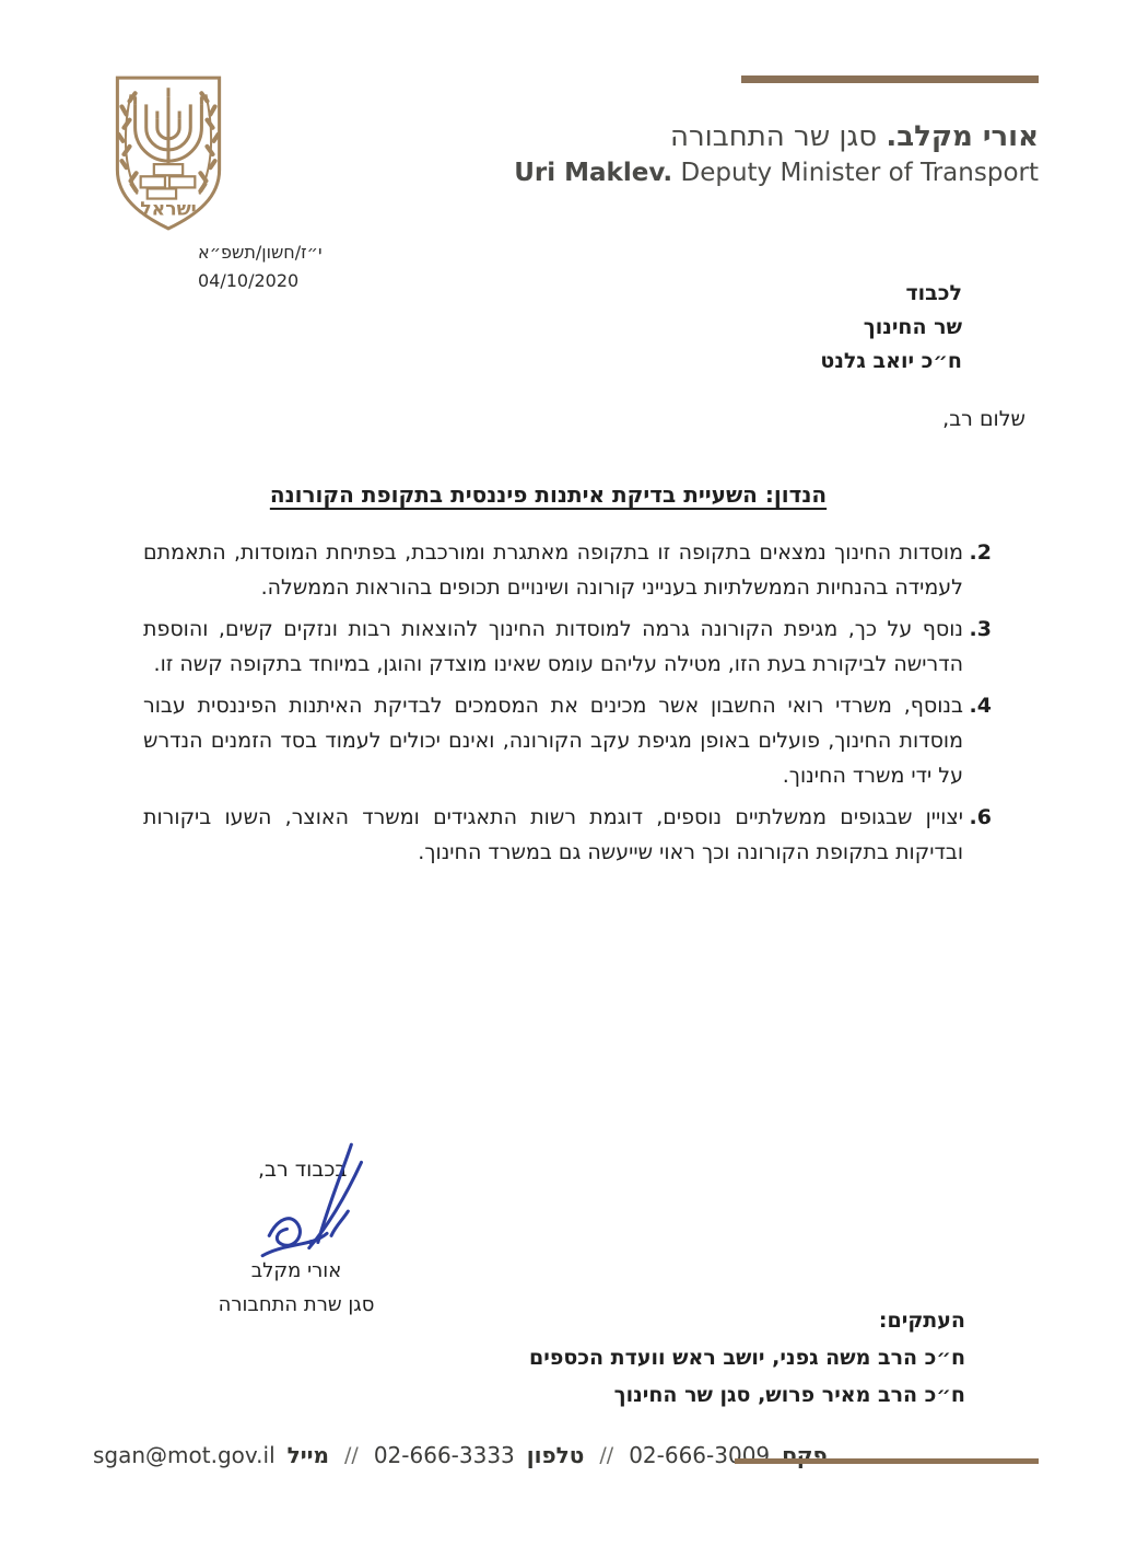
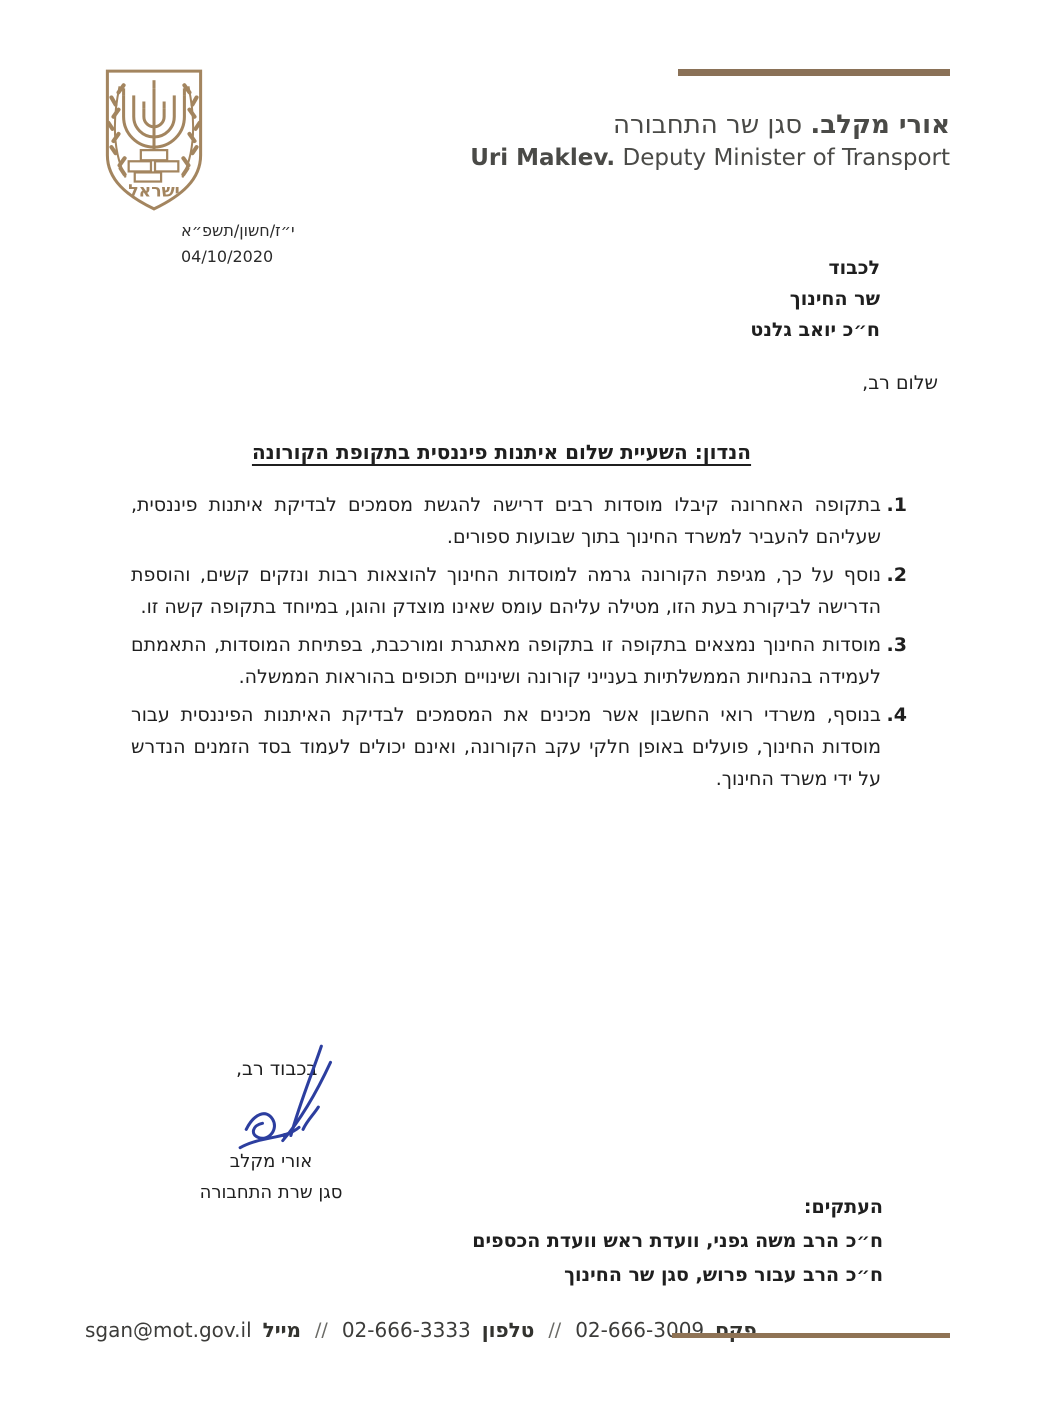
  אורי מקלב. סגן שר התחבורה
  Uri Maklev. Deputy Minister of Transport
  ישראל
  י״ז/חשון/תשפ״א
  04/10/2020
  לכבוד
  שר החינוך
  ח״כ יואב גלנט
  שלום רב,
- הנדון: השעיית בדיקת איתנות פיננסית בתקופת הקורונה
+ הנדון: השעיית שלום איתנות פיננסית בתקופת הקורונה
+ 1.
+ בתקופה האחרונה קיבלו מוסדות רבים דרישה להגשת מסמכים לבדיקת איתנות פיננסית, שעליהם להעביר למשרד החינוך בתוך שבועות ספורים.
  2.
- מוסדות החינוך נמצאים בתקופה זו בתקופה מאתגרת ומורכבת, בפתיחת המוסדות, התאמתם לעמידה בהנחיות הממשלתיות בענייני קורונה ושינויים תכופים בהוראות הממשלה.
+ נוסף על כך, מגיפת הקורונה גרמה למוסדות החינוך להוצאות רבות ונזקים קשים, והוספת הדרישה לביקורת בעת הזו, מטילה עליהם עומס שאינו מוצדק והוגן, במיוחד בתקופה קשה זו.
  3.
- נוסף על כך, מגיפת הקורונה גרמה למוסדות החינוך להוצאות רבות ונזקים קשים, והוספת הדרישה לביקורת בעת הזו, מטילה עליהם עומס שאינו מוצדק והוגן, במיוחד בתקופה קשה זו.
+ מוסדות החינוך נמצאים בתקופה זו בתקופה מאתגרת ומורכבת, בפתיחת המוסדות, התאמתם לעמידה בהנחיות הממשלתיות בענייני קורונה ושינויים תכופים בהוראות הממשלה.
  4.
- בנוסף, משרדי רואי החשבון אשר מכינים את המסמכים לבדיקת האיתנות הפיננסית עבור מוסדות החינוך, פועלים באופן מגיפת עקב הקורונה, ואינם יכולים לעמוד בסד הזמנים הנדרש על ידי משרד החינוך.
+ בנוסף, משרדי רואי החשבון אשר מכינים את המסמכים לבדיקת האיתנות הפיננסית עבור מוסדות החינוך, פועלים באופן חלקי עקב הקורונה, ואינם יכולים לעמוד בסד הזמנים הנדרש על ידי משרד החינוך.
- 6.
- יצויין שבגופים ממשלתיים נוספים, דוגמת רשות התאגידים ומשרד האוצר, השעו ביקורות ובדיקות בתקופת הקורונה וכך ראוי שייעשה גם במשרד החינוך.
  כבוד רב,
  אורי מקלב
  סגן שרת התחבורה
  העתקים:
- ח״כ הרב משה גפני, יושב ראש וועדת הכספים
+ ח״כ הרב משה גפני, וועדת ראש וועדת הכספים
- ח״כ הרב מאיר פרוש, סגן שר החינוך
+ ח״כ הרב עבור פרוש, סגן שר החינוך
  פקס
  02-666-3009
  //
  טלפון
  02-666-3333
  //
  מייל
  sgan@mot.gov.il
